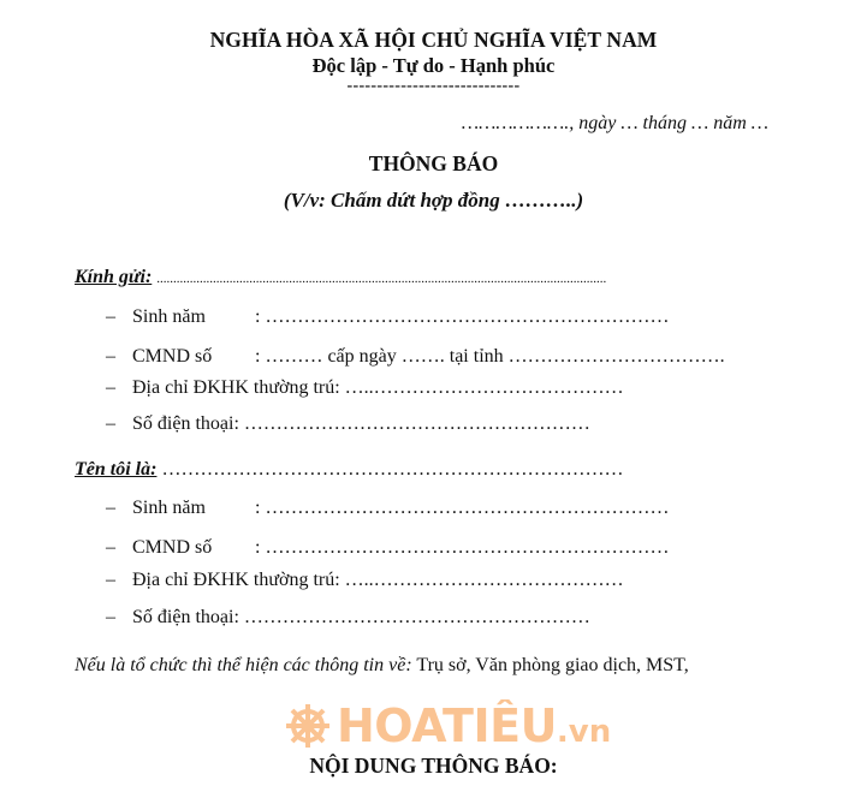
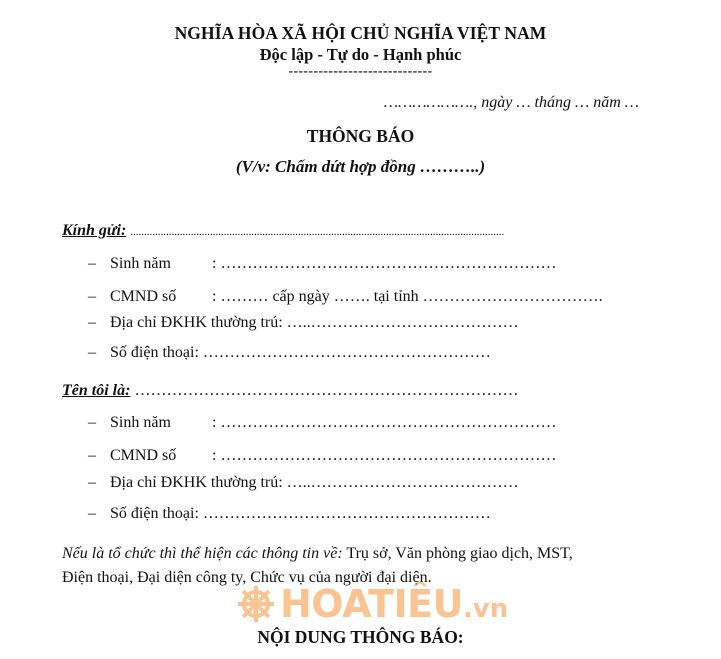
  NGHĨA HÒA XÃ HỘI CHỦ NGHĨA VIỆT NAM
  Độc lập - Tự do - Hạnh phúc
  -----------------------------
  ………………., ngày … tháng … năm …
  THÔNG BÁO
  (V/v: Chấm dứt hợp đồng ………..)
  Kính gửi: ........................................................................................................................................
  – Sinh năm : ………………………………………………………
  – CMND số : ……… cấp ngày ……. tại tỉnh …………………………….
  – Địa chỉ ĐKHK thường trú: …..…………………………………
  – Số điện thoại: ………………………………………………
  Tên tôi là: ………………………………………………………………
  – Sinh năm : ………………………………………………………
  – CMND số : ………………………………………………………
  – Địa chỉ ĐKHK thường trú: …..…………………………………
  – Số điện thoại: ………………………………………………
  Nếu là tổ chức thì thể hiện các thông tin về: Trụ sở, Văn phòng giao dịch, MST,
+ Điện thoại, Đại diện công ty, Chức vụ của người đại diện.
  HOATIÊU.vn
  NỘI DUNG THÔNG BÁO:
